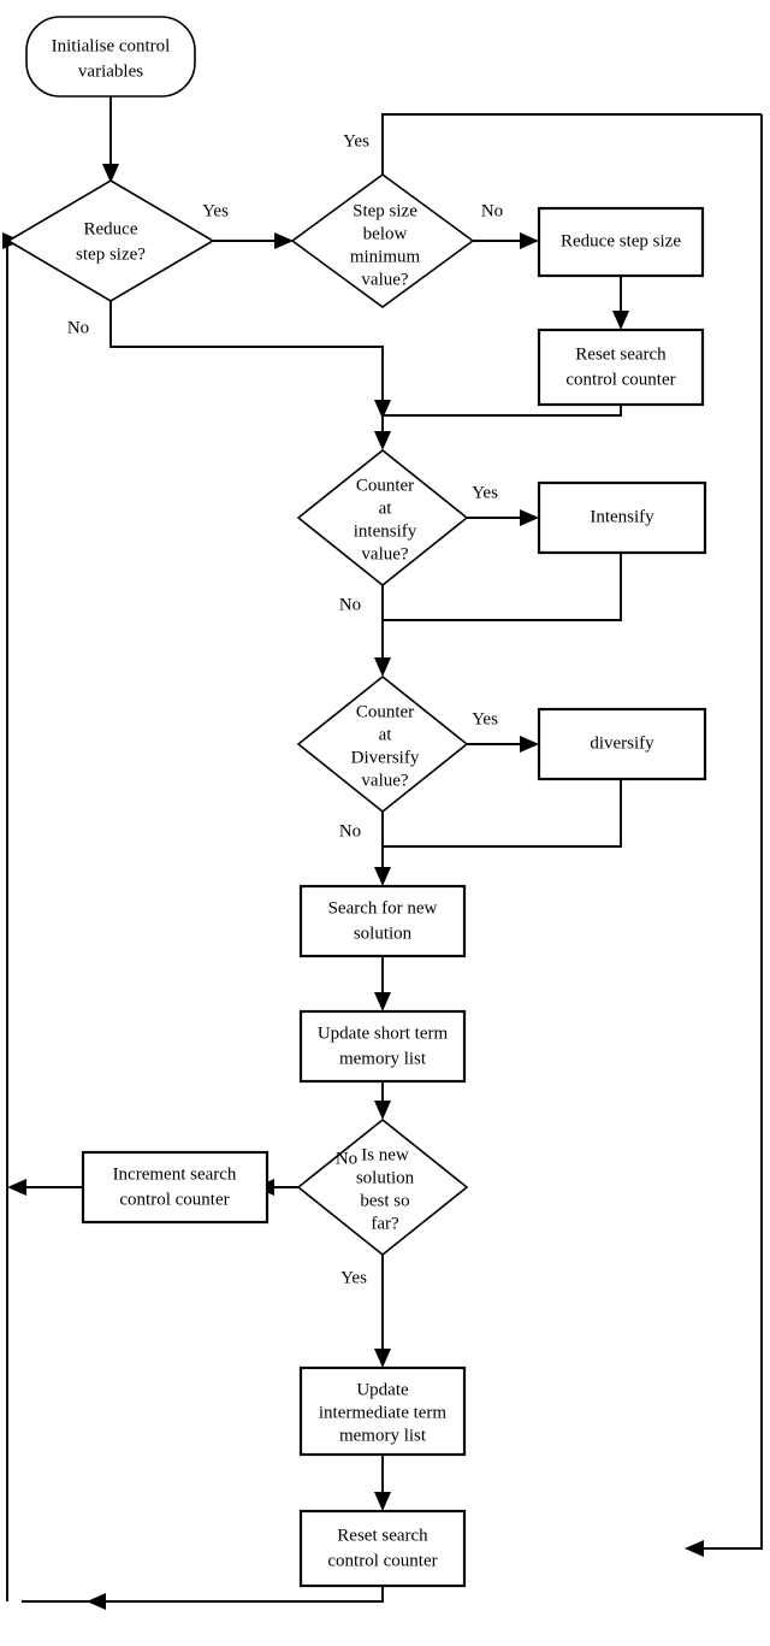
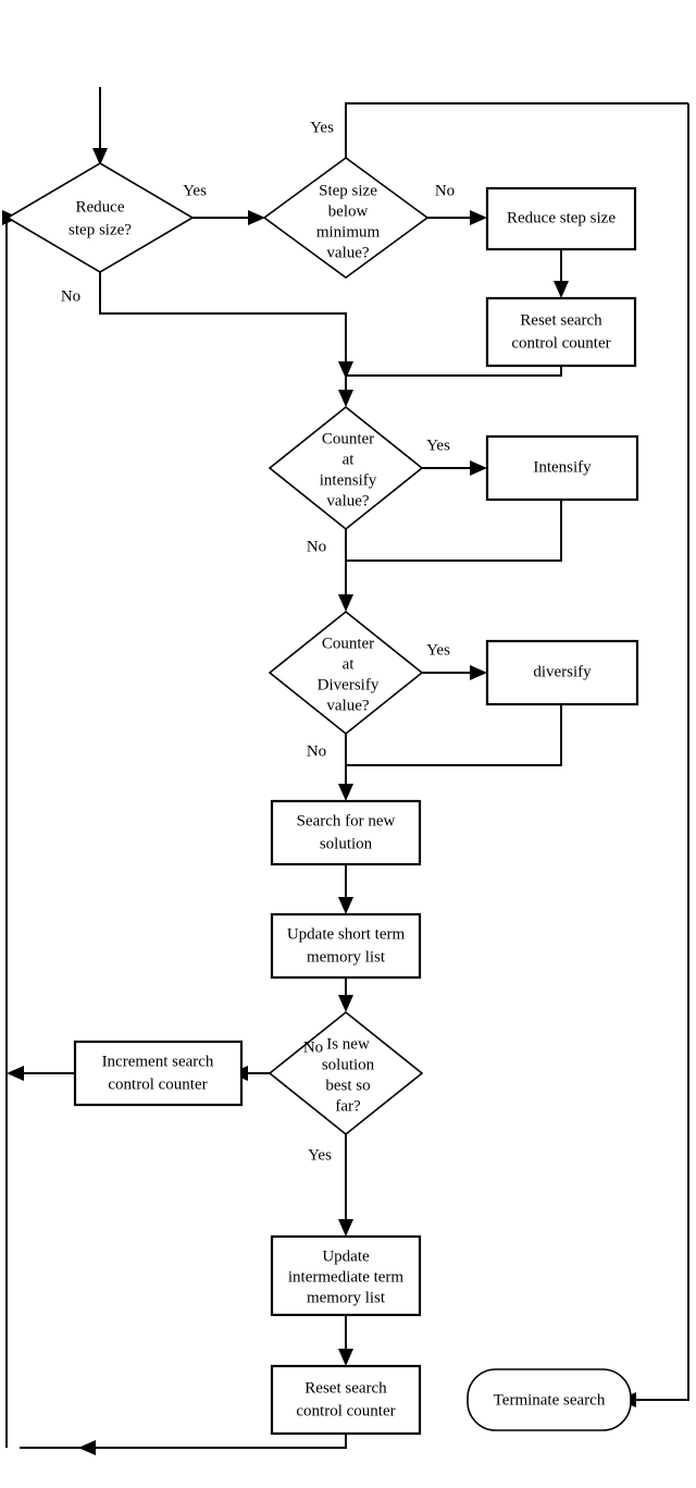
- Initialise control
- variables
  Reduce
  step size?
  Step size
  below
  minimum
  value?
  Reduce step size
  Reset search
  control counter
  Counter
  at
  intensify
  value?
  Intensify
  Counter
  at
  Diversify
  value?
  diversify
  Search for new
  solution
  Update short term
  memory list
  Is new
  solution
  best so
  far?
  Increment search
  control counter
  Update
  intermediate term
  memory list
  Reset search
  control counter
+ Terminate search
  Yes
  No
  Yes
  No
  Yes
  No
  Yes
  No
  No
  Yes
